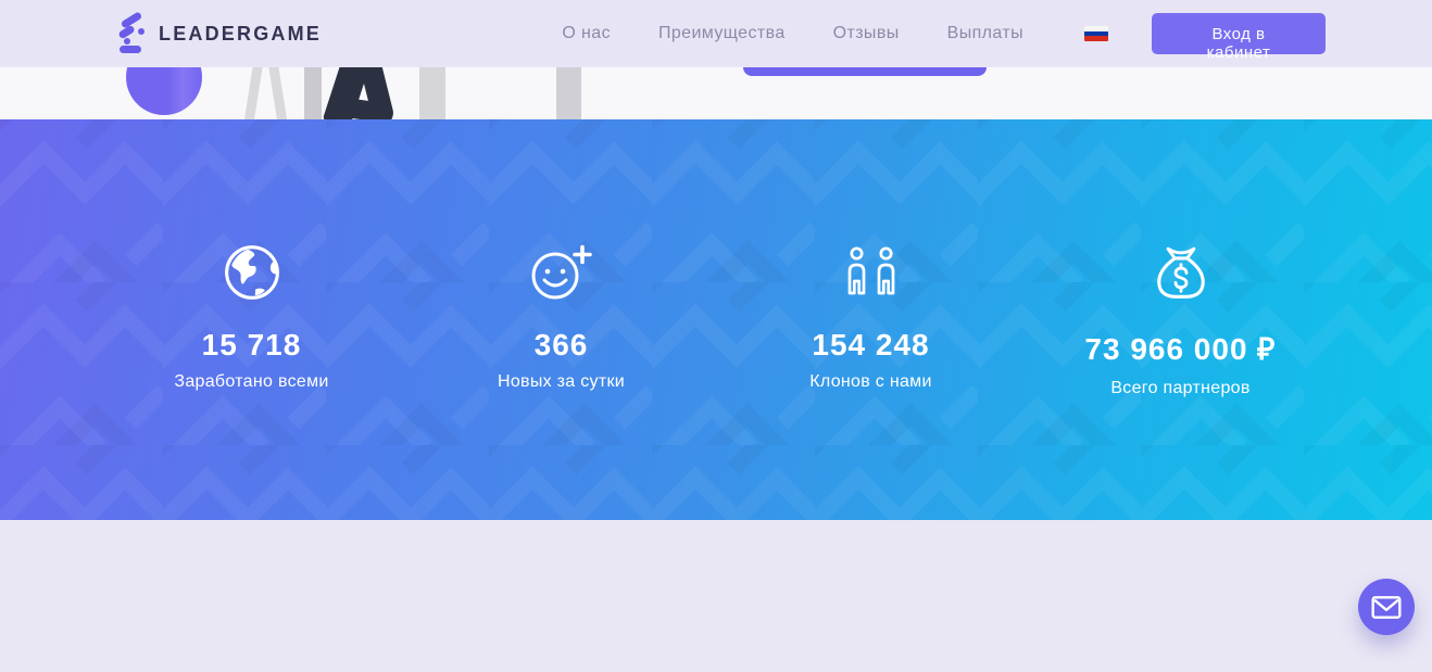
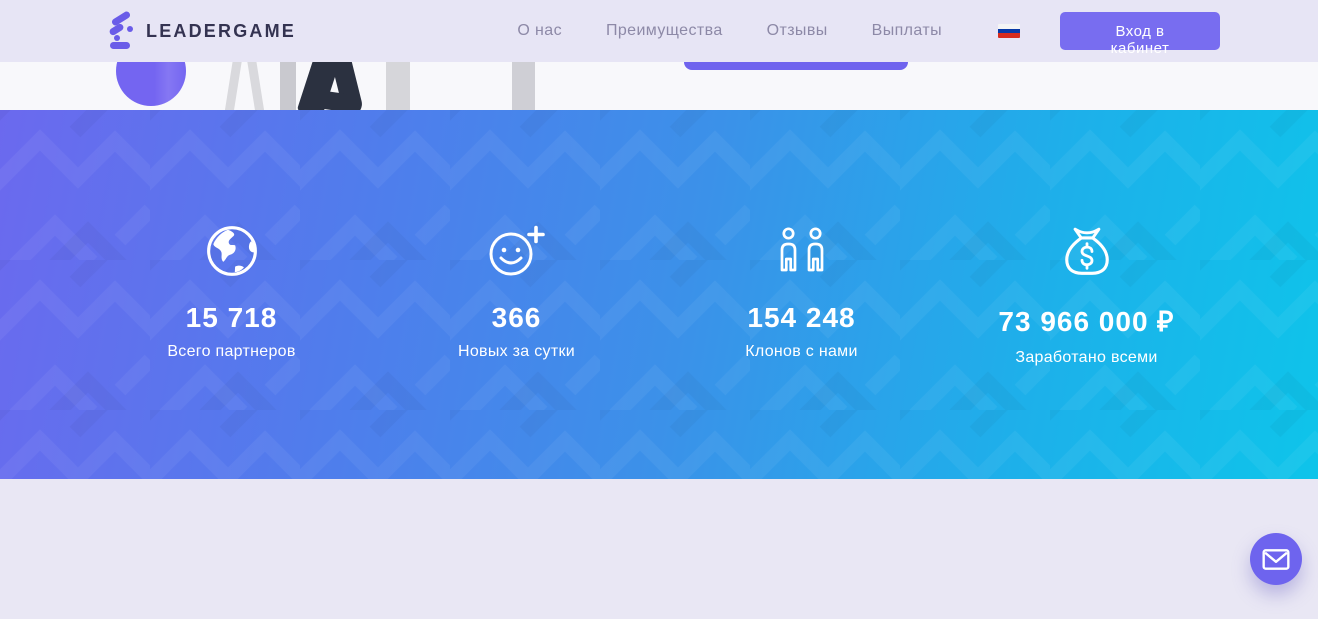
  LEADERGAME
  О нас
  Преимущества
  Отзывы
  Выплаты
  Вход в кабинет
  15 718
- Заработано всеми
+ Всего партнеров
  366
  Новых за сутки
  154 248
  Клонов с нами
  73 966 000 ₽
- Всего партнеров
+ Заработано всеми
